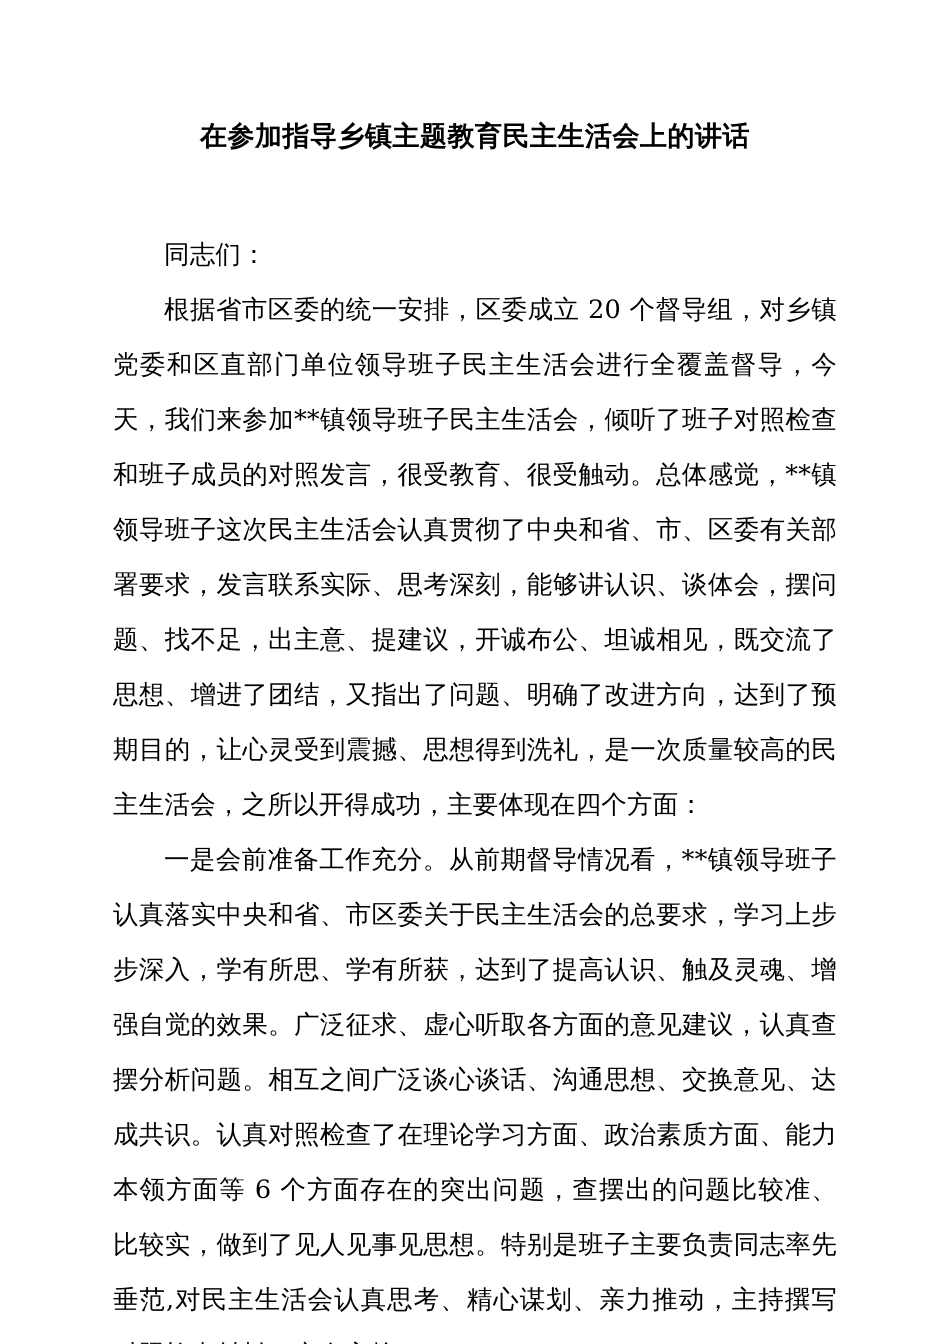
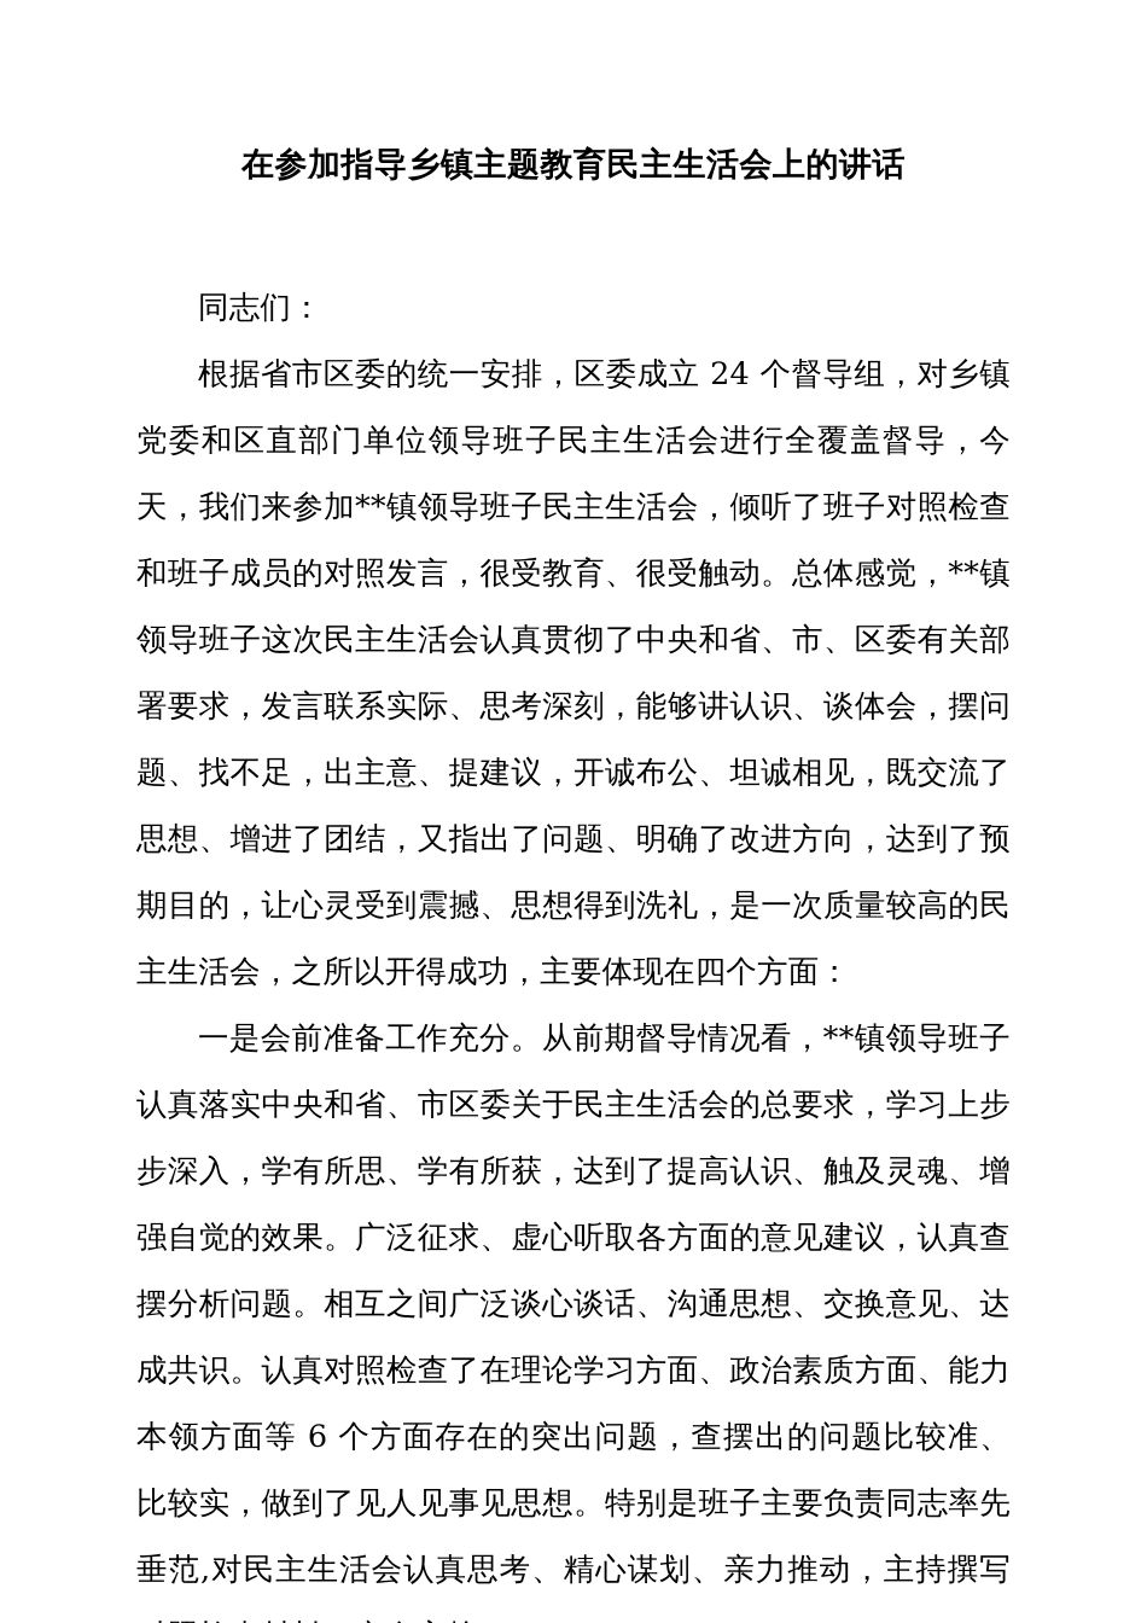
  在参加指导乡镇主题教育民主生活会上的讲话
  同志们：
- 根据省市区委的统一安排，区委成立 20 个督导组，对乡镇党委和区直部门单位领导班子民主生活会进行全覆盖督导，今天，我们来参加**镇领导班子民主生活会，倾听了班子对照检查和班子成员的对照发言，很受教育、很受触动。总体感觉，**镇领导班子这次民主生活会认真贯彻了中央和省、市、区委有关部署要求，发言联系实际、思考深刻，能够讲认识、谈体会，摆问题、找不足，出主意、提建议，开诚布公、坦诚相见，既交流了思想、增进了团结，又指出了问题、明确了改进方向，达到了预期目的，让心灵受到震撼、思想得到洗礼，是一次质量较高的民主生活会，之所以开得成功，主要体现在四个方面：
+ 根据省市区委的统一安排，区委成立 24 个督导组，对乡镇党委和区直部门单位领导班子民主生活会进行全覆盖督导，今天，我们来参加**镇领导班子民主生活会，倾听了班子对照检查和班子成员的对照发言，很受教育、很受触动。总体感觉，**镇领导班子这次民主生活会认真贯彻了中央和省、市、区委有关部署要求，发言联系实际、思考深刻，能够讲认识、谈体会，摆问题、找不足，出主意、提建议，开诚布公、坦诚相见，既交流了思想、增进了团结，又指出了问题、明确了改进方向，达到了预期目的，让心灵受到震撼、思想得到洗礼，是一次质量较高的民主生活会，之所以开得成功，主要体现在四个方面：
  一是会前准备工作充分。从前期督导情况看，**镇领导班子认真落实中央和省、市区委关于民主生活会的总要求，学习上步步深入，学有所思、学有所获，达到了提高认识、触及灵魂、增强自觉的效果。广泛征求、虚心听取各方面的意见建议，认真查摆分析问题。相互之间广泛谈心谈话、沟通思想、交换意见、达成共识。认真对照检查了在理论学习方面、政治素质方面、能力本领方面等 6 个方面存在的突出问题，查摆出的问题比较准、比较实，做到了见人见事见思想。特别是班子主要负责同志率先垂范,对民主生活会认真思考、精心谋划、亲力推动，主持撰写
